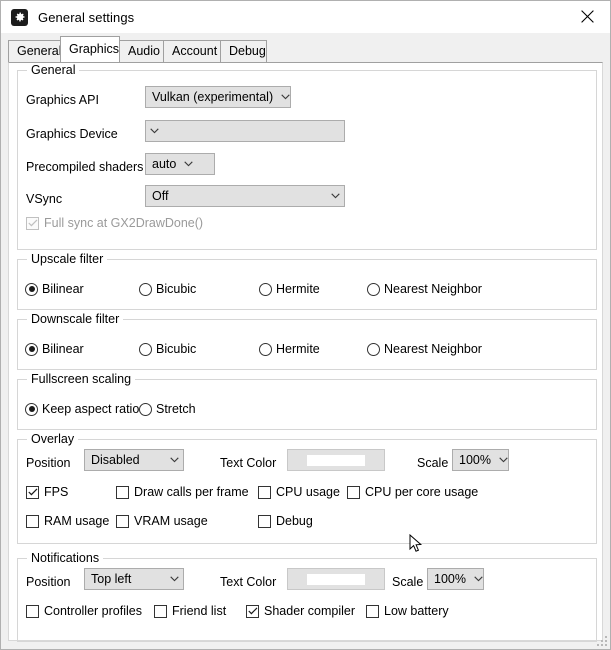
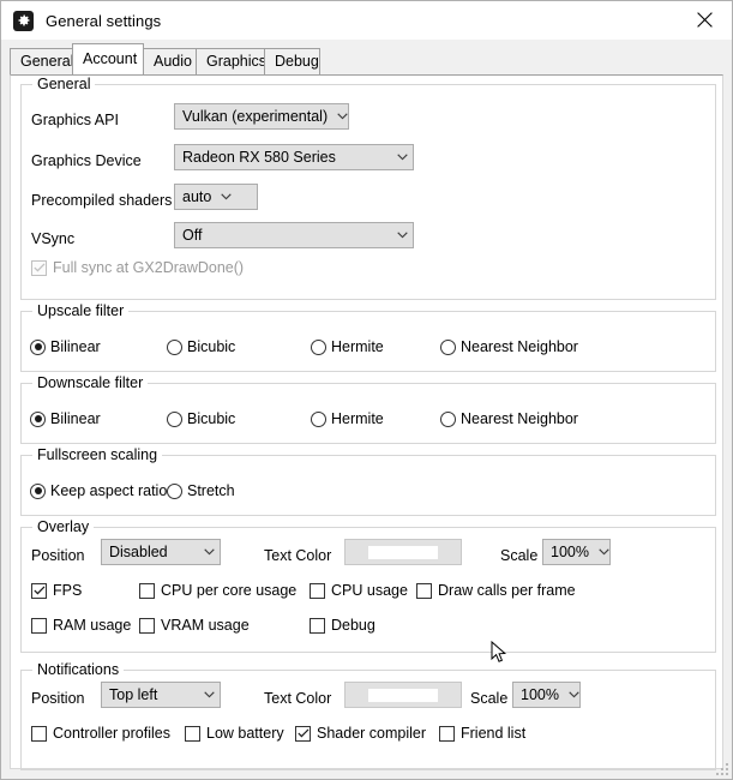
  General settings
  Genera
- Graphics
+ Account
  Audio
- Account
+ Graphics
  Debug
  General
  Graphics API
  Vulkan (experimental)
  Graphics Device
+ Radeon RX 580 Series
  Precompiled shaders
  auto
  VSync
  Off
  Full sync at GX2DrawDone()
  Upscale filter
  Bilinear
  Bicubic
  Hermite
  Nearest Neighbor
  Downscale filter
  Bilinear
  Bicubic
  Hermite
  Nearest Neighbor
  Fullscreen scaling
  Keep aspect ratio
  Stretch
  Overlay
  Position
  Disabled
  Text Color
  Scale
  100%
  FPS
- Draw calls per frame
+ CPU per core usage
  CPU usage
- CPU per core usage
+ Draw calls per frame
  RAM usage
  VRAM usage
  Debug
  Notifications
  Position
  Top left
  Text Color
  Scale
  100%
  Controller profiles
- Friend list
+ Low battery
  Shader compiler
- Low battery
+ Friend list
